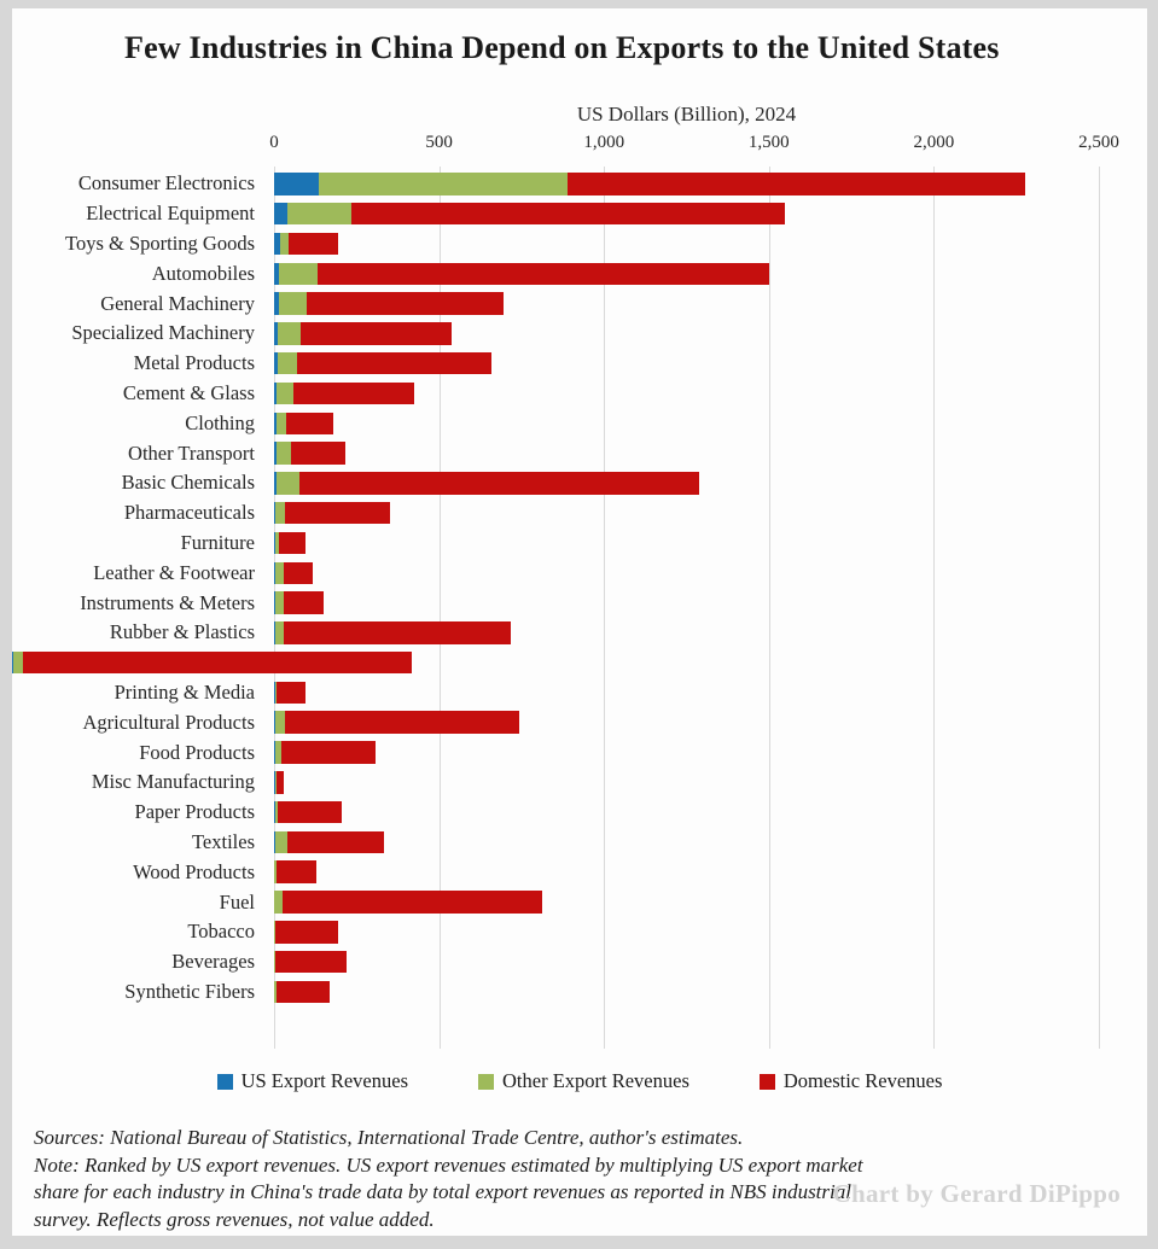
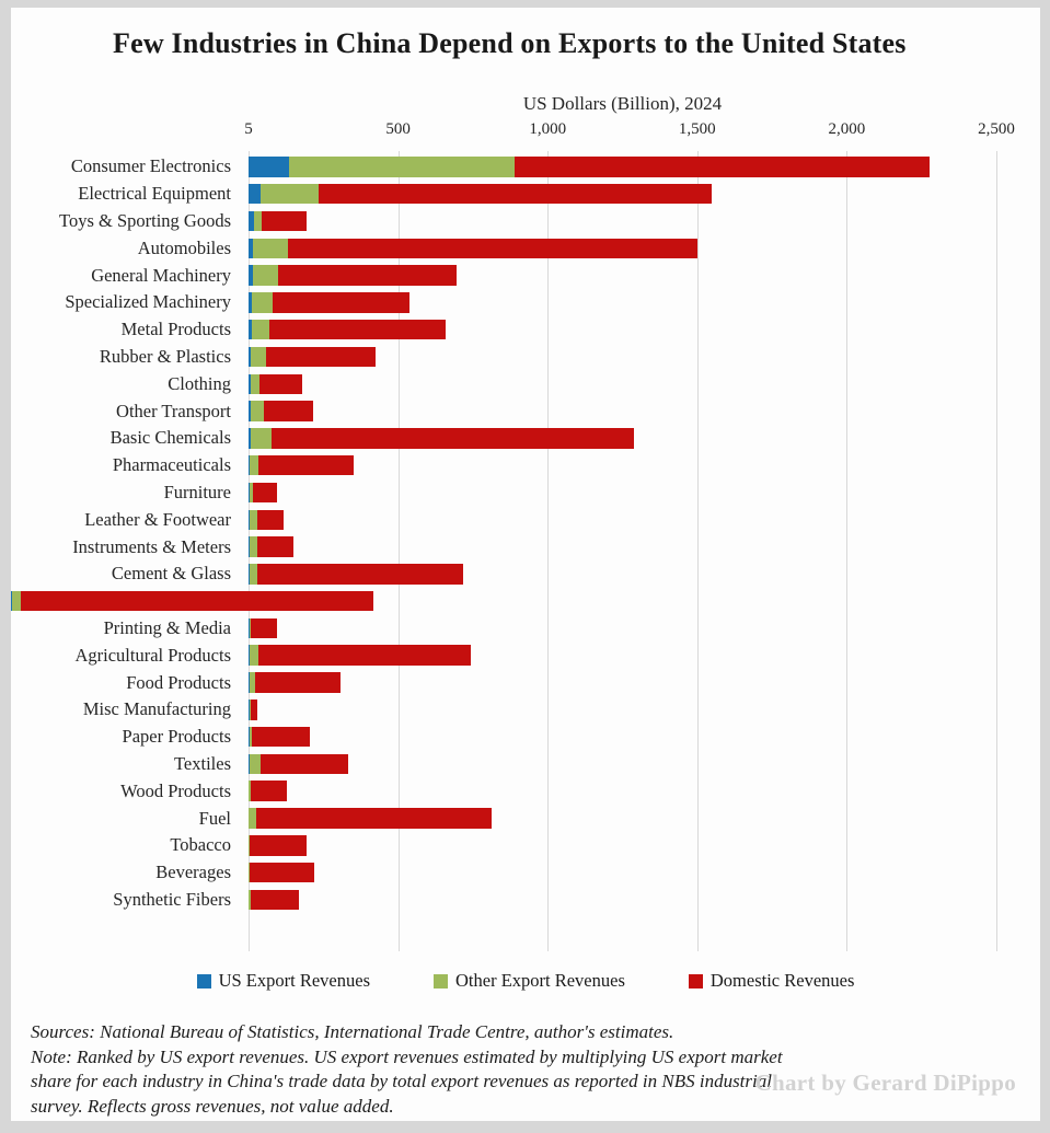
  Few Industries in China Depend on Exports to the United States
  US Dollars (Billion), 2024
- 0
+ 5
  500
  1,000
  1,500
  2,000
  2,500
  Consumer Electronics
  Electrical Equipment
  Toys & Sporting Goods
  Automobiles
  General Machinery
  Specialized Machinery
  Metal Products
- Cement & Glass
+ Rubber & Plastics
  Clothing
  Other Transport
  Basic Chemicals
  Pharmaceuticals
  Furniture
  Leather & Footwear
  Instruments & Meters
- Rubber & Plastics
+ Cement & Glass
  Printing & Media
  Agricultural Products
  Food Products
  Misc Manufacturing
  Paper Products
  Textiles
  Wood Products
  Fuel
  Tobacco
  Beverages
  Synthetic Fibers
  US Export Revenues
  Other Export Revenues
  Domestic Revenues
  Sources: National Bureau of Statistics, International Trade Centre, author's estimates.
  Note: Ranked by US export revenues. US export revenues estimated by multiplying US export market share for each industry in China's trade data by total export revenues as reported in NBS industrial survey. Reflects gross revenues, not value added.
  Chart by Gerard DiPippo
